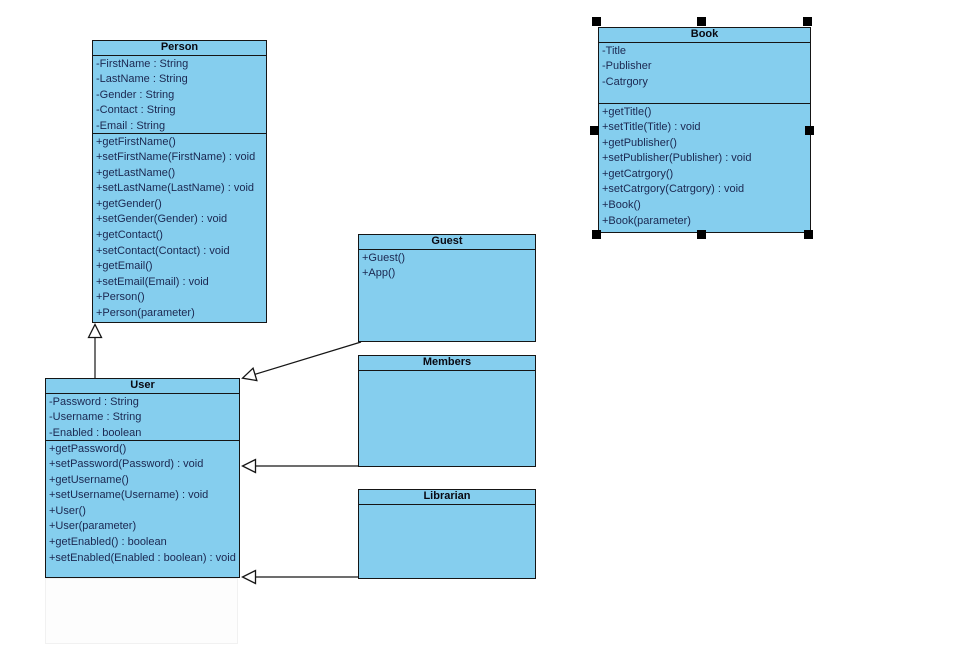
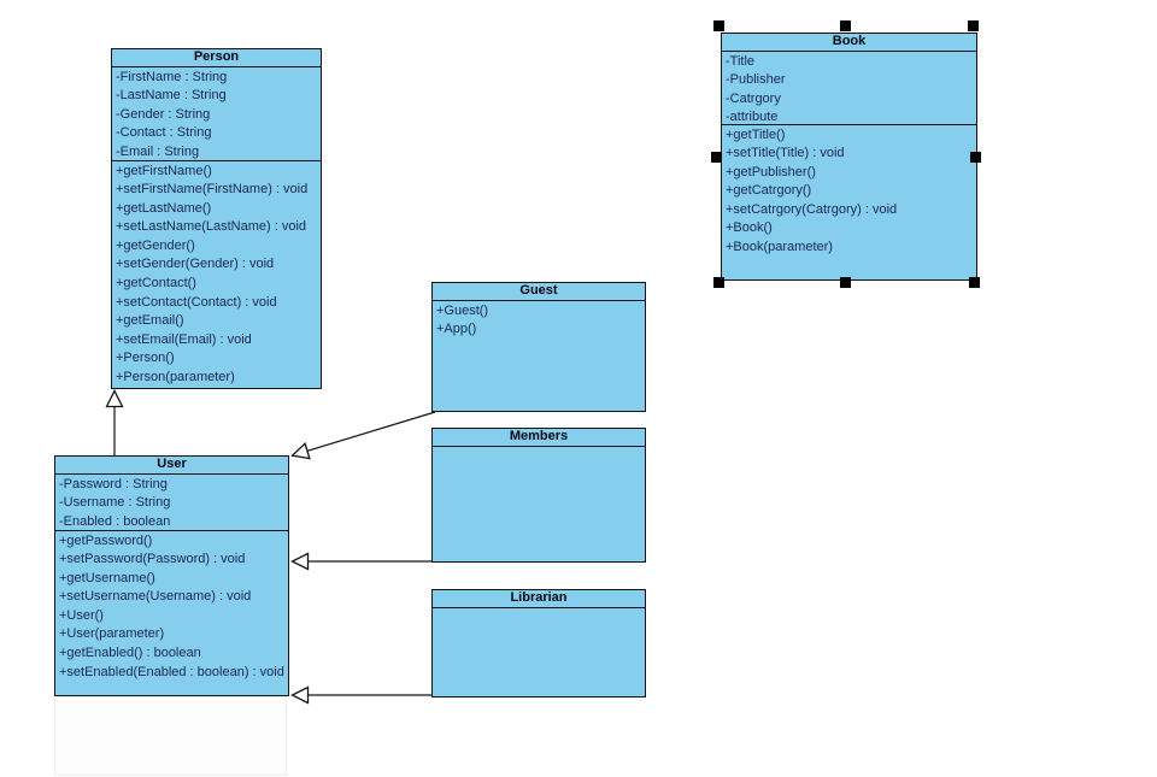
  Person
  -FirstName : String
  -LastName : String
  -Gender : String
  -Contact : String
  -Email : String
  +getFirstName()
  +setFirstName(FirstName) : void
  +getLastName()
  +setLastName(LastName) : void
  +getGender()
  +setGender(Gender) : void
  +getContact()
  +setContact(Contact) : void
  +getEmail()
  +setEmail(Email) : void
  +Person()
  +Person(parameter)
  Book
  -Title
  -Publisher
  -Catrgory
+ -attribute
  +getTitle()
  +setTitle(Title) : void
  +getPublisher()
- +setPublisher(Publisher) : void
  +getCatrgory()
  +setCatrgory(Catrgory) : void
  +Book()
  +Book(parameter)
  Guest
  +Guest()
  +App()
  Members
  Librarian
  User
  -Password : String
  -Username : String
  -Enabled : boolean
  +getPassword()
  +setPassword(Password) : void
  +getUsername()
  +setUsername(Username) : void
  +User()
  +User(parameter)
  +getEnabled() : boolean
  +setEnabled(Enabled : boolean) : void
